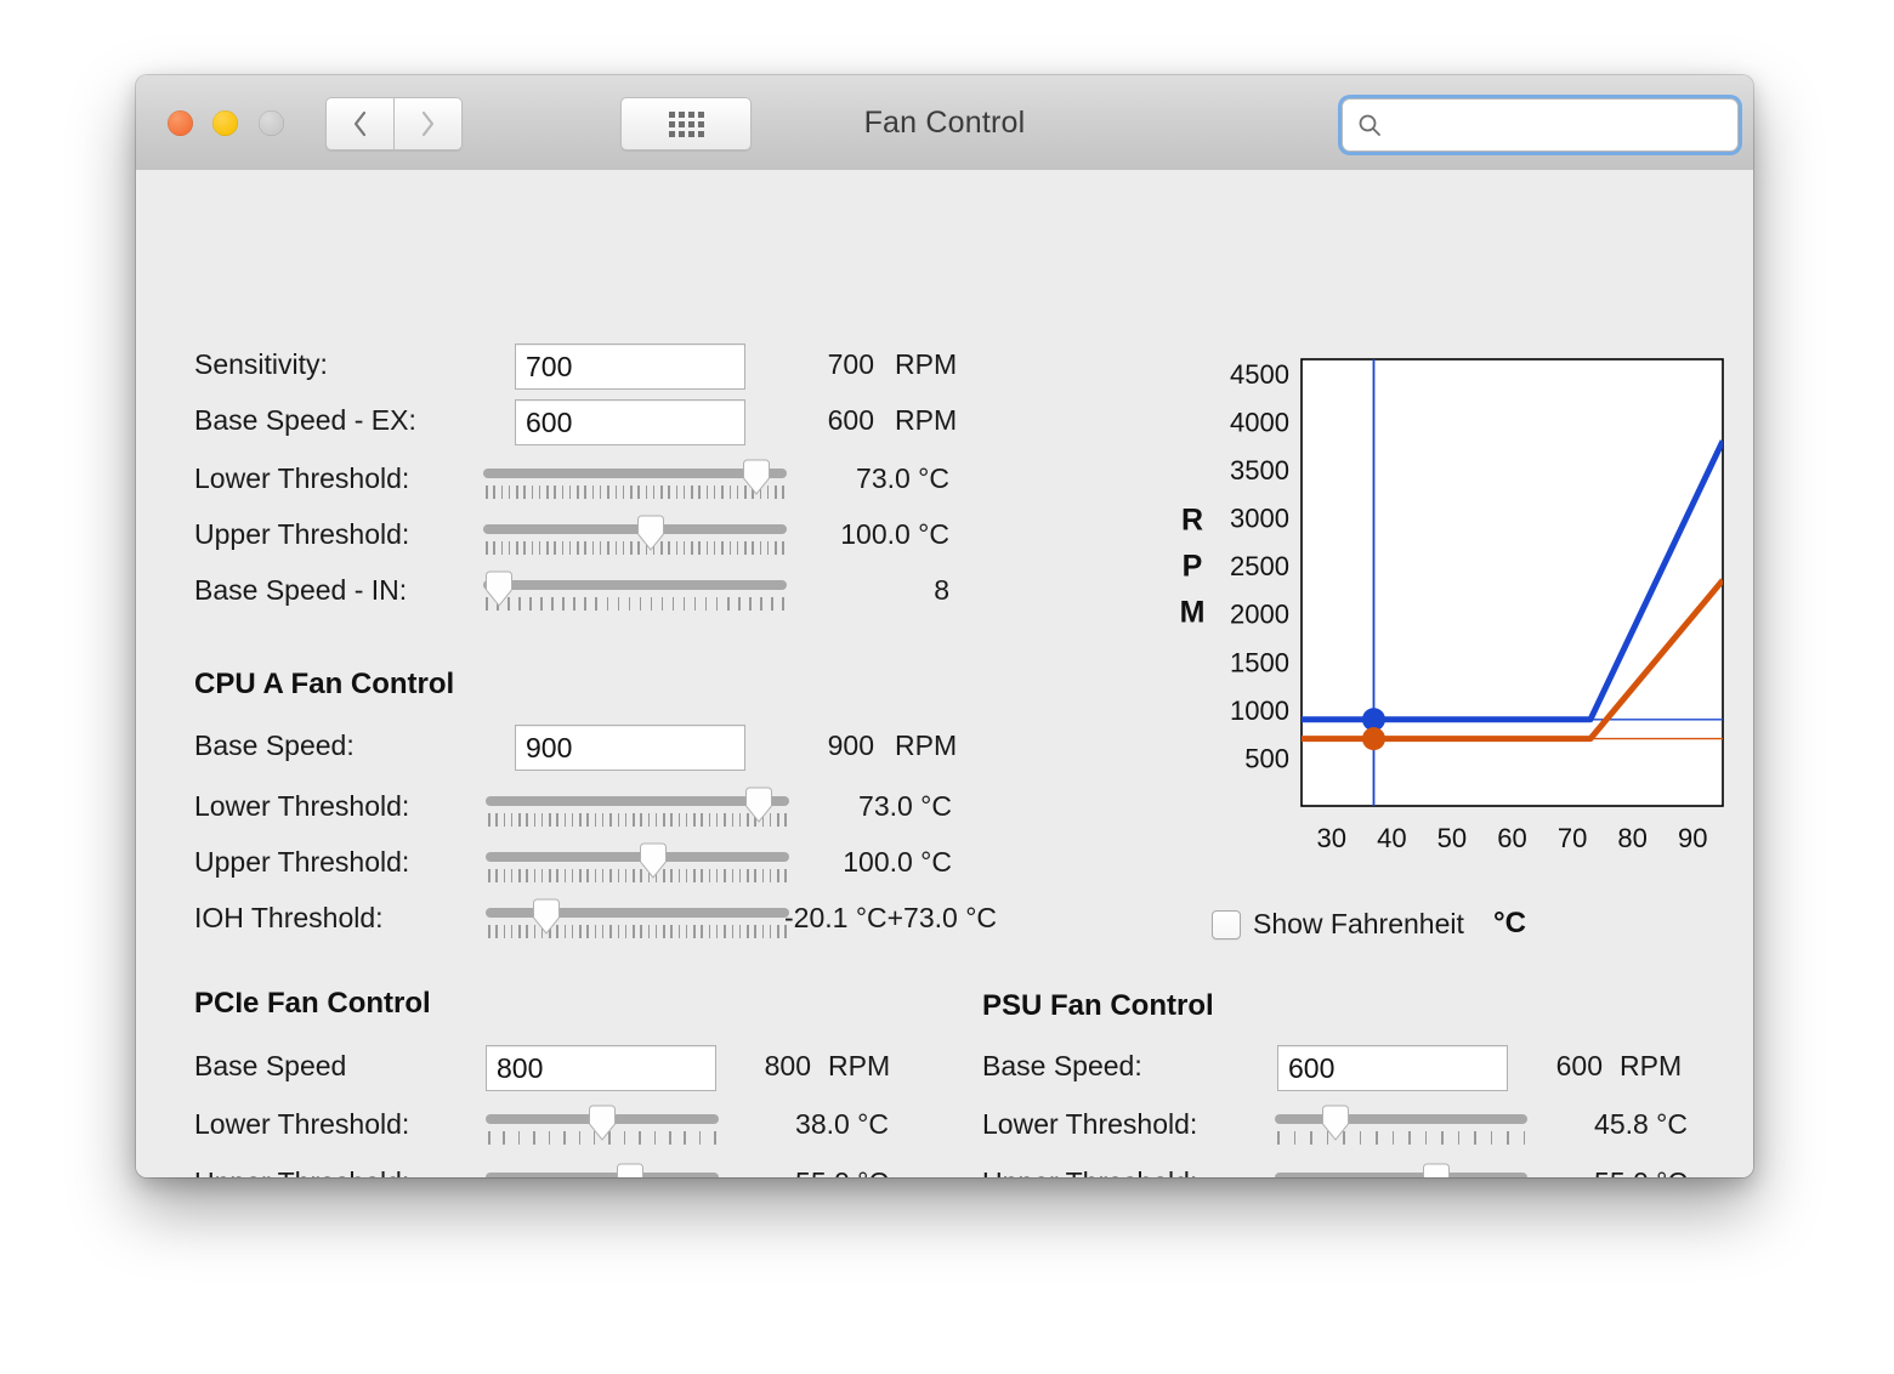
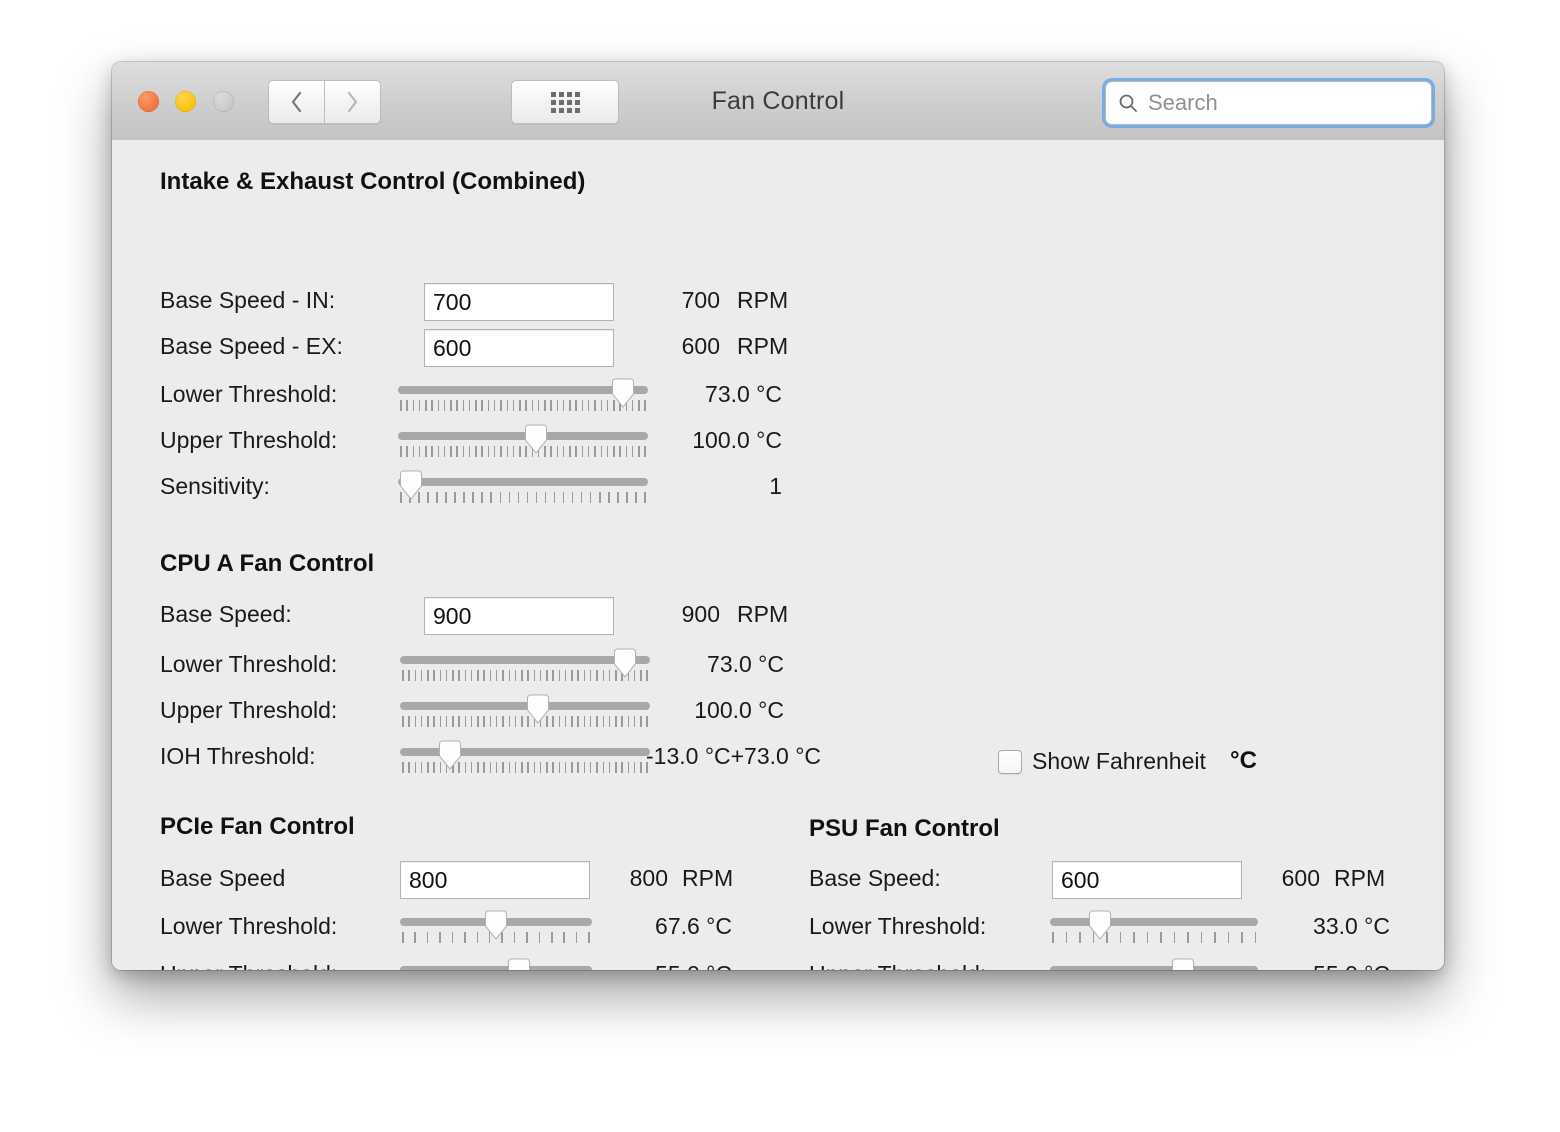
  Fan Control
+ Search
+ Intake & Exhaust Control (Combined)
- Sensitivity:
+ Base Speed - IN:
  700
  700
  RPM
  Base Speed - EX:
  600
  600
  RPM
  Lower Threshold:
  73.0 °C
  Upper Threshold:
  100.0 °C
- Base Speed - IN:
+ Sensitivity:
- 8
+ 1
  CPU A Fan Control
  Base Speed:
  900
  900
  RPM
  Lower Threshold:
  73.0 °C
  Upper Threshold:
  100.0 °C
  IOH Threshold:
- -20.1 °C+73.0 °C
+ -13.0 °C+73.0 °C
  PCIe Fan Control
  Base Speed
  800
  800
  RPM
  Lower Threshold:
- 38.0 °C
+ 67.6 °C
  PSU Fan Control
  Base Speed:
  600
  600
  RPM
  Lower Threshold:
- 45.8 °C
+ 33.0 °C
- 500
- 1000
- 1500
- 2000
- 2500
- 3000
- 3500
- 4000
- 4500
- R
- P
- M
- 30
- 40
- 50
- 60
- 70
- 80
- 90
  Show Fahrenheit
  °C
